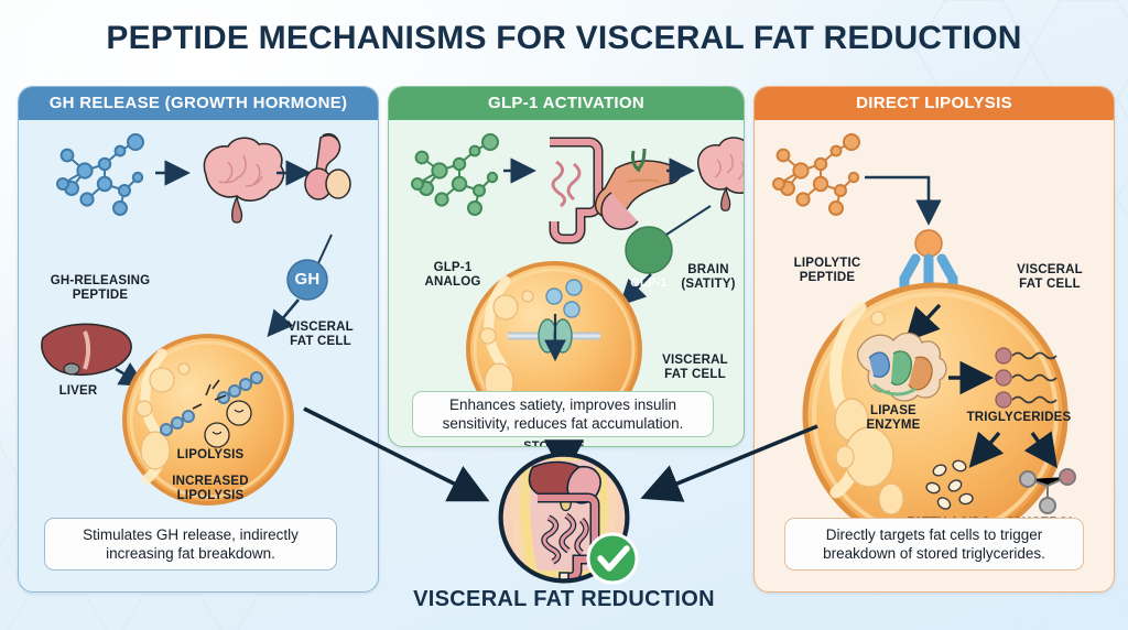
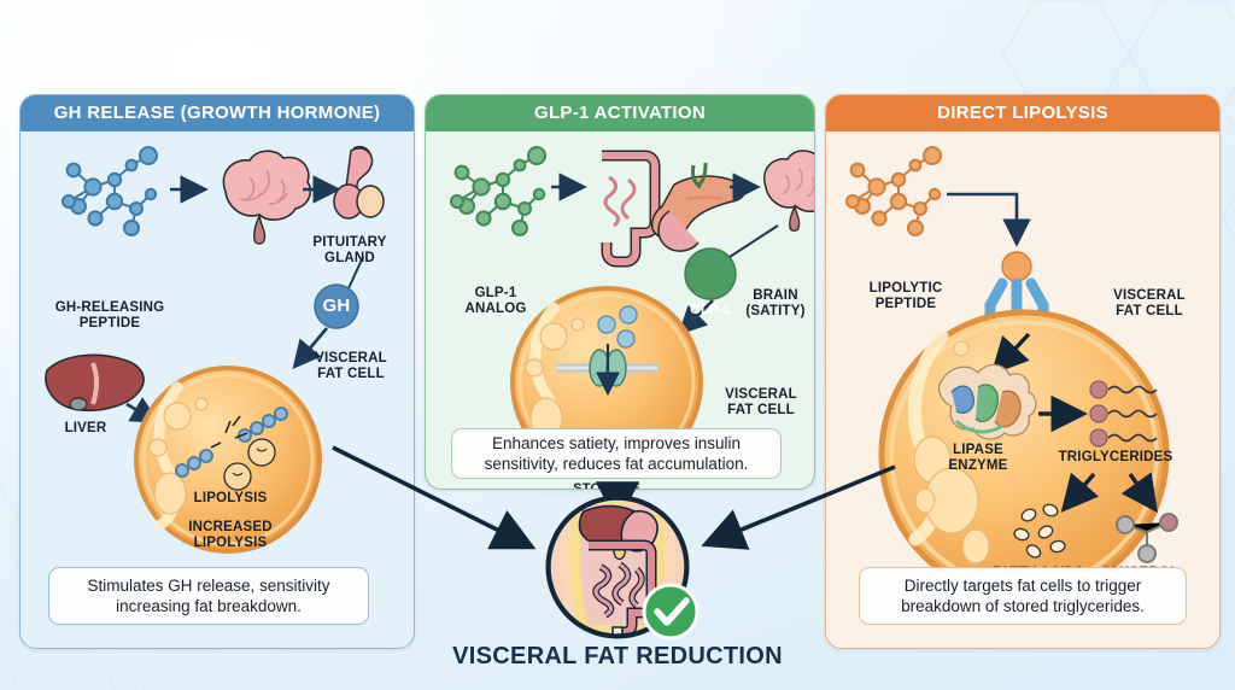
- PEPTIDE MECHANISMS FOR VISCERAL FAT REDUCTION
  GH RELEASE (GROWTH HORMONE)
  GH-RELEASING
  PEPTIDE
+ PITUITARY
+ GLAND
  GH
  VISCERAL
  FAT CELL
  LIVER
  LIPOLYSIS
  INCREASED
  LIPOLYSIS
- Stimulates GH release, indirectly increasing fat breakdown.
+ Stimulates GH release, sensitivity increasing fat breakdown.
  GLP-1 ACTIVATION
  GLP-1
  ANALOG
  GLP-1
  BRAIN
  (SATITY)
  VISCERAL
  FAT CELL
  STORGE
  Enhances satiety, improves insulin sensitivity, reduces fat accumulation.
  DIRECT LIPOLYSIS
  LIPOLYTIC
  PEPTIDE
  VISCERAL
  FAT CELL
  LIPASE
  ENZYME
  TRIGLYCERIDES
  Directly targets fat cells to trigger breakdown of stored triglycerides.
  VISCERAL FAT REDUCTION
